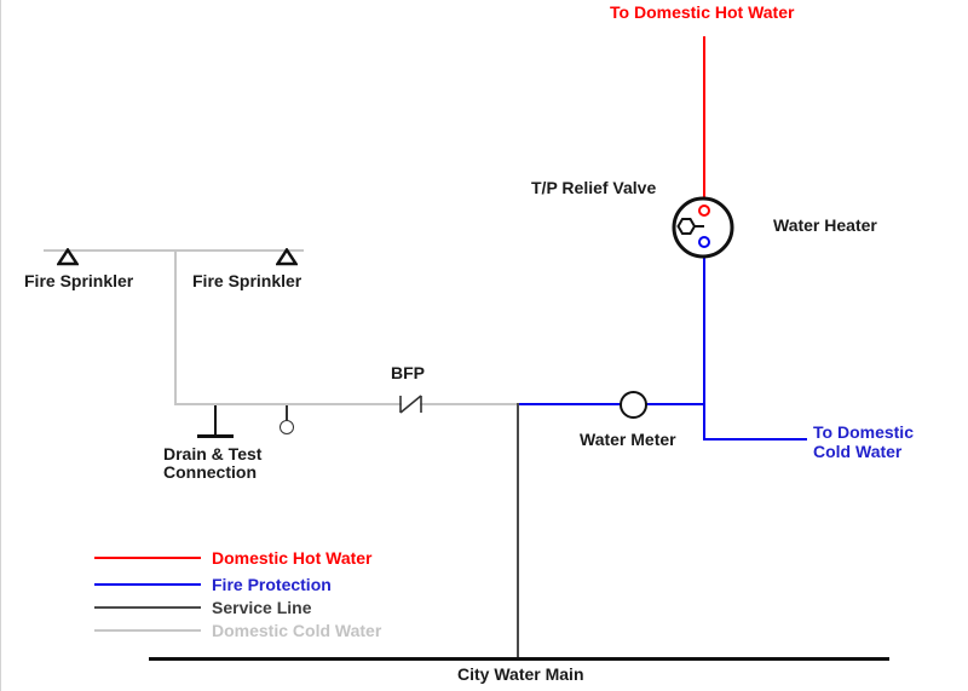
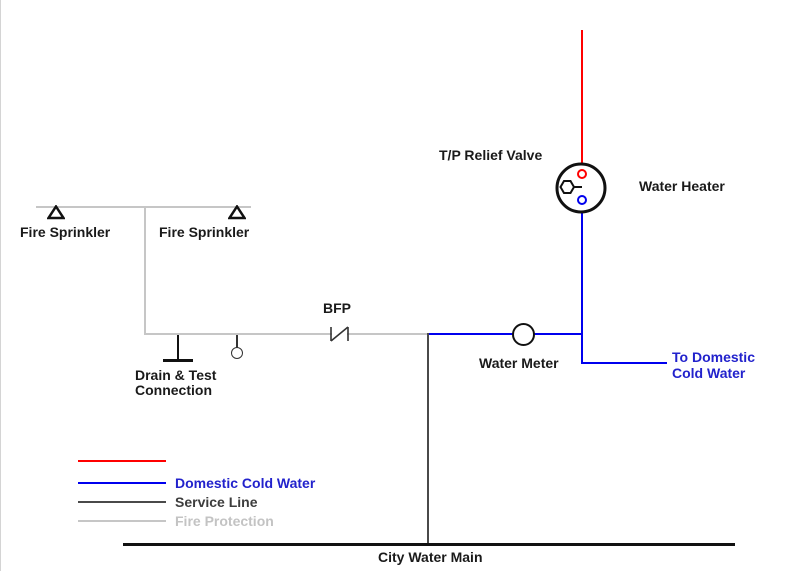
- To Domestic Hot Water
  T/P Relief Valve
  Water Heater
  To Domestic
  Cold Water
  Fire Sprinkler
  Fire Sprinkler
  BFP
  Water Meter
  Drain & Test
  Connection
  City Water Main
- Domestic Hot Water
- Fire Protection
+ Domestic Cold Water
  Service Line
- Domestic Cold Water
+ Fire Protection
